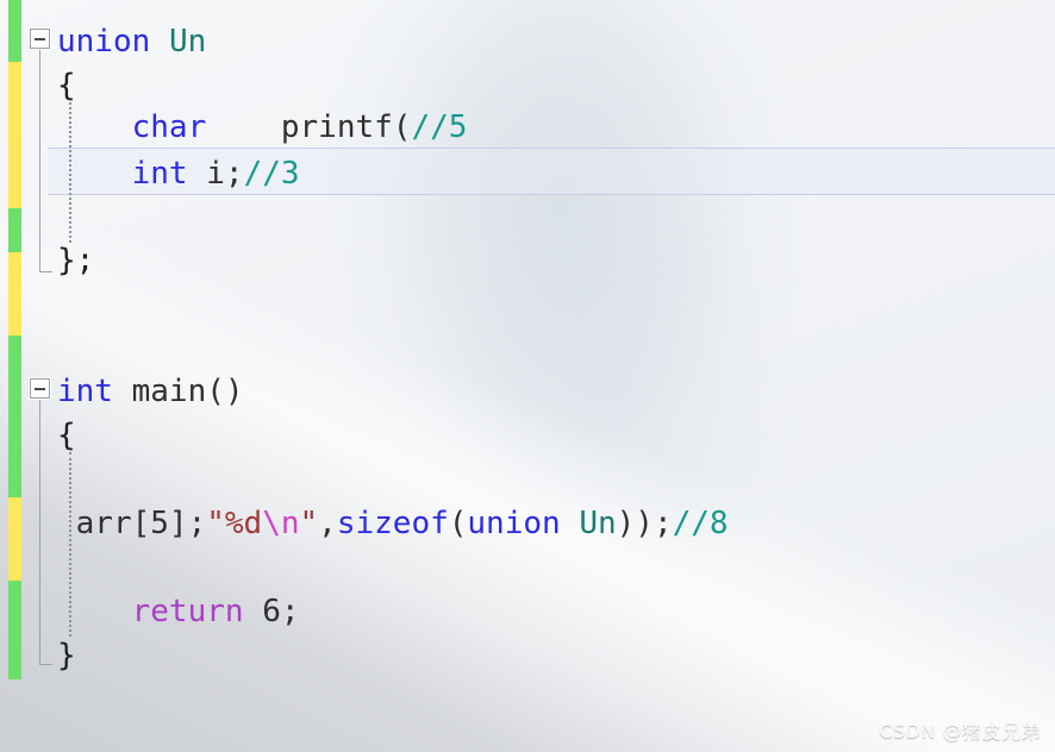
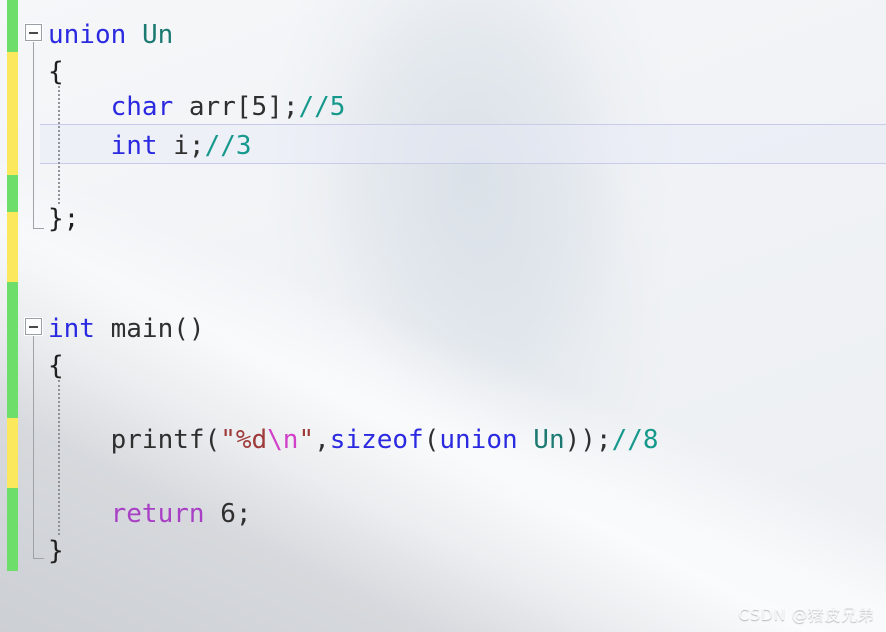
  union Un
  {
- char printf(//5
+ char arr[5];//5
  int i;//3
  };
  int main()
  {
- arr[5];"%d\n",sizeof(union Un));//8
+ printf("%d\n",sizeof(union Un));//8
  return 6;
  }
  CSDN @猪皮兄弟
